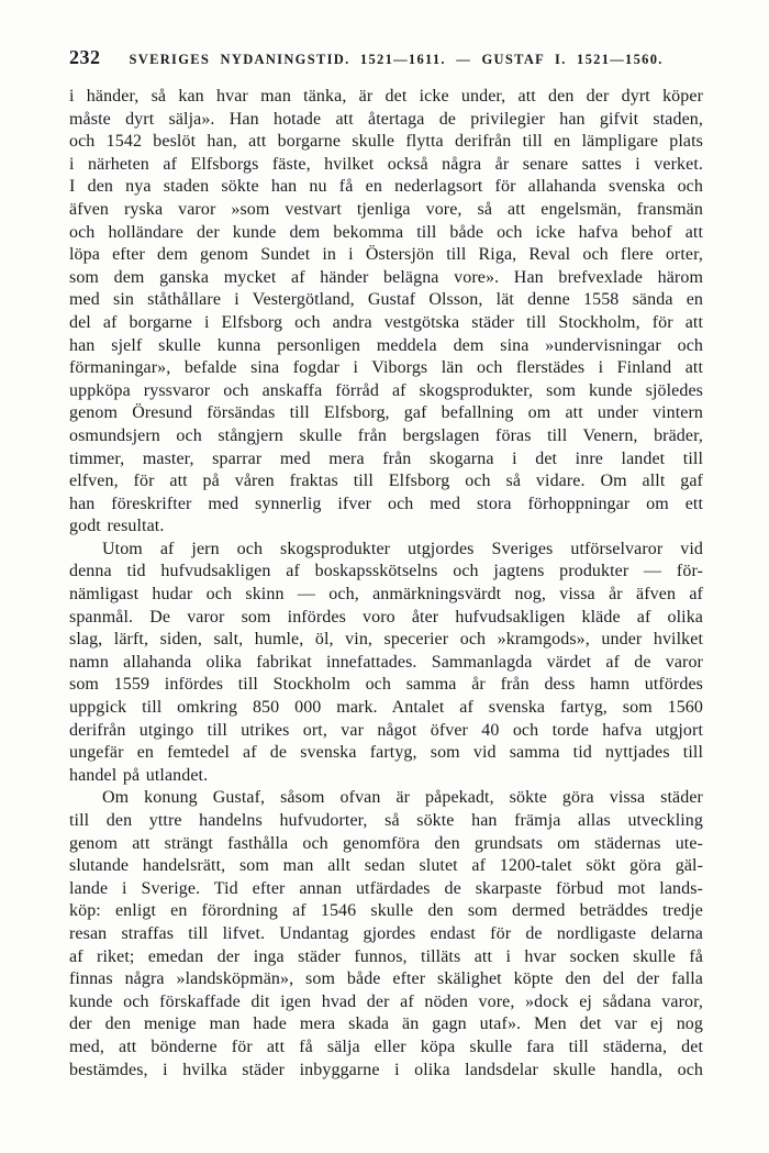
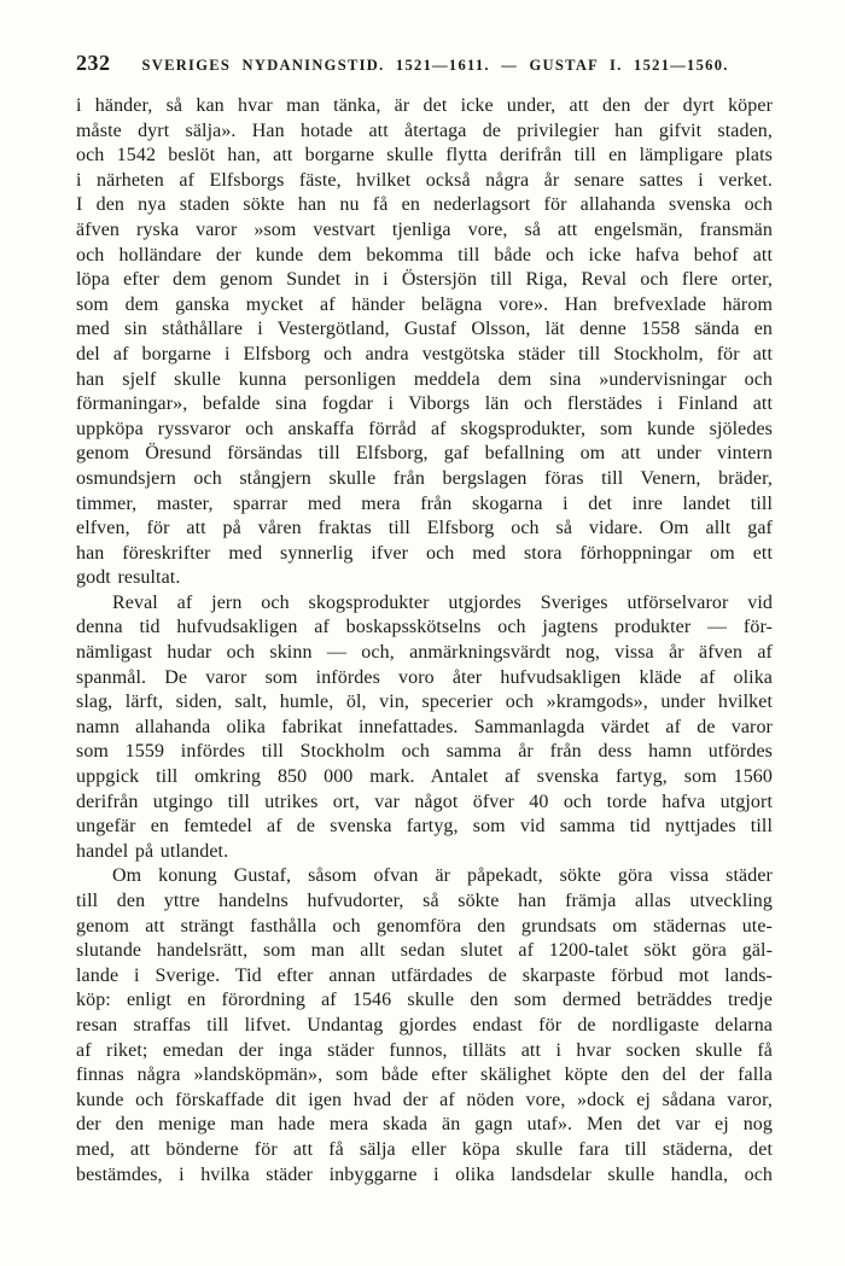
  232
  SVERIGES NYDANINGSTID. 1521—1611. — GUSTAF I. 1521—1560.
  i händer, så kan hvar man tänka, är det icke under, att den der dyrt köper
  måste dyrt sälja». Han hotade att återtaga de privilegier han gifvit staden,
  och 1542 beslöt han, att borgarne skulle flytta derifrån till en lämpligare plats
  i närheten af Elfsborgs fäste, hvilket också några år senare sattes i verket.
  I den nya staden sökte han nu få en nederlagsort för allahanda svenska och
  äfven ryska varor »som vestvart tjenliga vore, så att engelsmän, fransmän
  och holländare der kunde dem bekomma till både och icke hafva behof att
  löpa efter dem genom Sundet in i Östersjön till Riga, Reval och flere orter,
  som dem ganska mycket af händer belägna vore». Han brefvexlade härom
  med sin ståthållare i Vestergötland, Gustaf Olsson, lät denne 1558 sända en
  del af borgarne i Elfsborg och andra vestgötska städer till Stockholm, för att
  han sjelf skulle kunna personligen meddela dem sina »undervisningar och
  förmaningar», befalde sina fogdar i Viborgs län och flerstädes i Finland att
  uppköpa ryssvaror och anskaffa förråd af skogsprodukter, som kunde sjöledes
  genom Öresund försändas till Elfsborg, gaf befallning om att under vintern
  osmundsjern och stångjern skulle från bergslagen föras till Venern, bräder,
  timmer, master, sparrar med mera från skogarna i det inre landet till
  elfven, för att på våren fraktas till Elfsborg och så vidare. Om allt gaf
  han föreskrifter med synnerlig ifver och med stora förhoppningar om ett
  godt resultat.
- Utom af jern och skogsprodukter utgjordes Sveriges utförselvaror vid
+ Reval af jern och skogsprodukter utgjordes Sveriges utförselvaror vid
  denna tid hufvudsakligen af boskapsskötselns och jagtens produkter — för-
  nämligast hudar och skinn — och, anmärkningsvärdt nog, vissa år äfven af
  spanmål. De varor som infördes voro åter hufvudsakligen kläde af olika
  slag, lärft, siden, salt, humle, öl, vin, specerier och »kramgods», under hvilket
  namn allahanda olika fabrikat innefattades. Sammanlagda värdet af de varor
  som 1559 infördes till Stockholm och samma år från dess hamn utfördes
  uppgick till omkring 850 000 mark. Antalet af svenska fartyg, som 1560
  derifrån utgingo till utrikes ort, var något öfver 40 och torde hafva utgjort
  ungefär en femtedel af de svenska fartyg, som vid samma tid nyttjades till
  handel på utlandet.
  Om konung Gustaf, såsom ofvan är påpekadt, sökte göra vissa städer
  till den yttre handelns hufvudorter, så sökte han främja allas utveckling
  genom att strängt fasthålla och genomföra den grundsats om städernas ute-
  slutande handelsrätt, som man allt sedan slutet af 1200-talet sökt göra gäl-
  lande i Sverige. Tid efter annan utfärdades de skarpaste förbud mot lands-
  köp: enligt en förordning af 1546 skulle den som dermed beträddes tredje
  resan straffas till lifvet. Undantag gjordes endast för de nordligaste delarna
  af riket; emedan der inga städer funnos, tilläts att i hvar socken skulle få
  finnas några »landsköpmän», som både efter skälighet köpte den del der falla
  kunde och förskaffade dit igen hvad der af nöden vore, »dock ej sådana varor,
  der den menige man hade mera skada än gagn utaf». Men det var ej nog
  med, att bönderne för att få sälja eller köpa skulle fara till städerna, det
  bestämdes, i hvilka städer inbyggarne i olika landsdelar skulle handla, och
